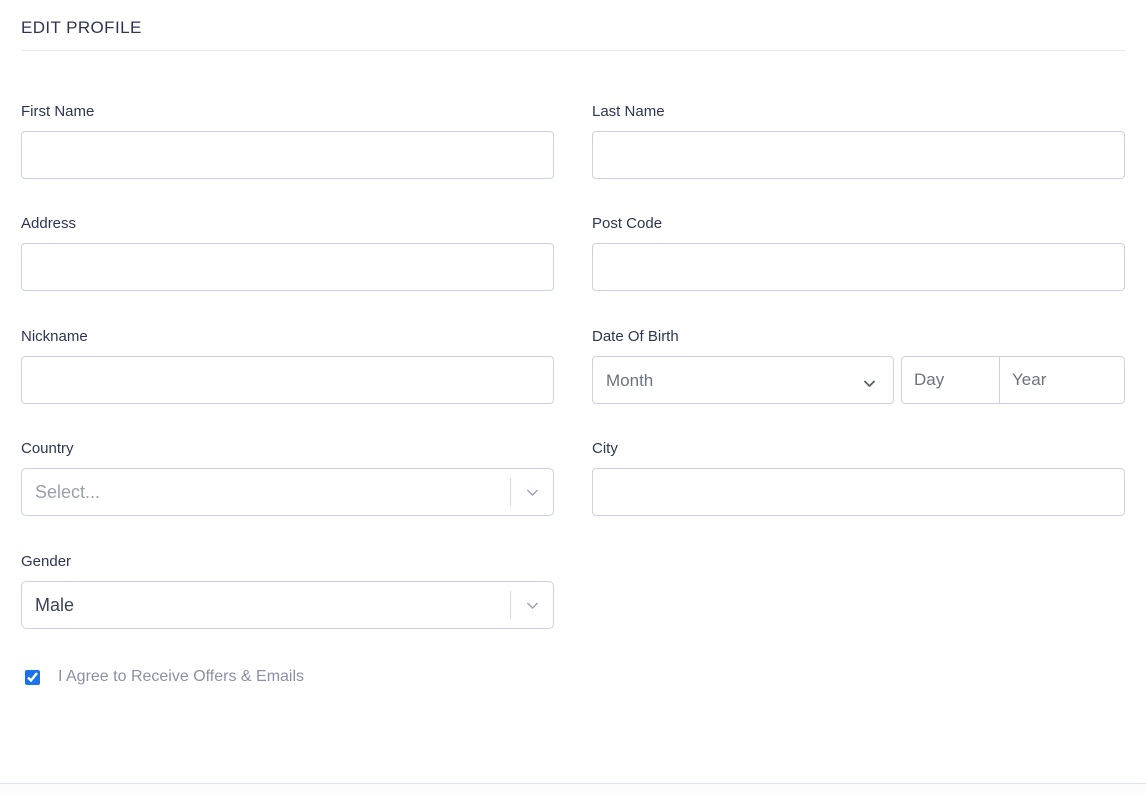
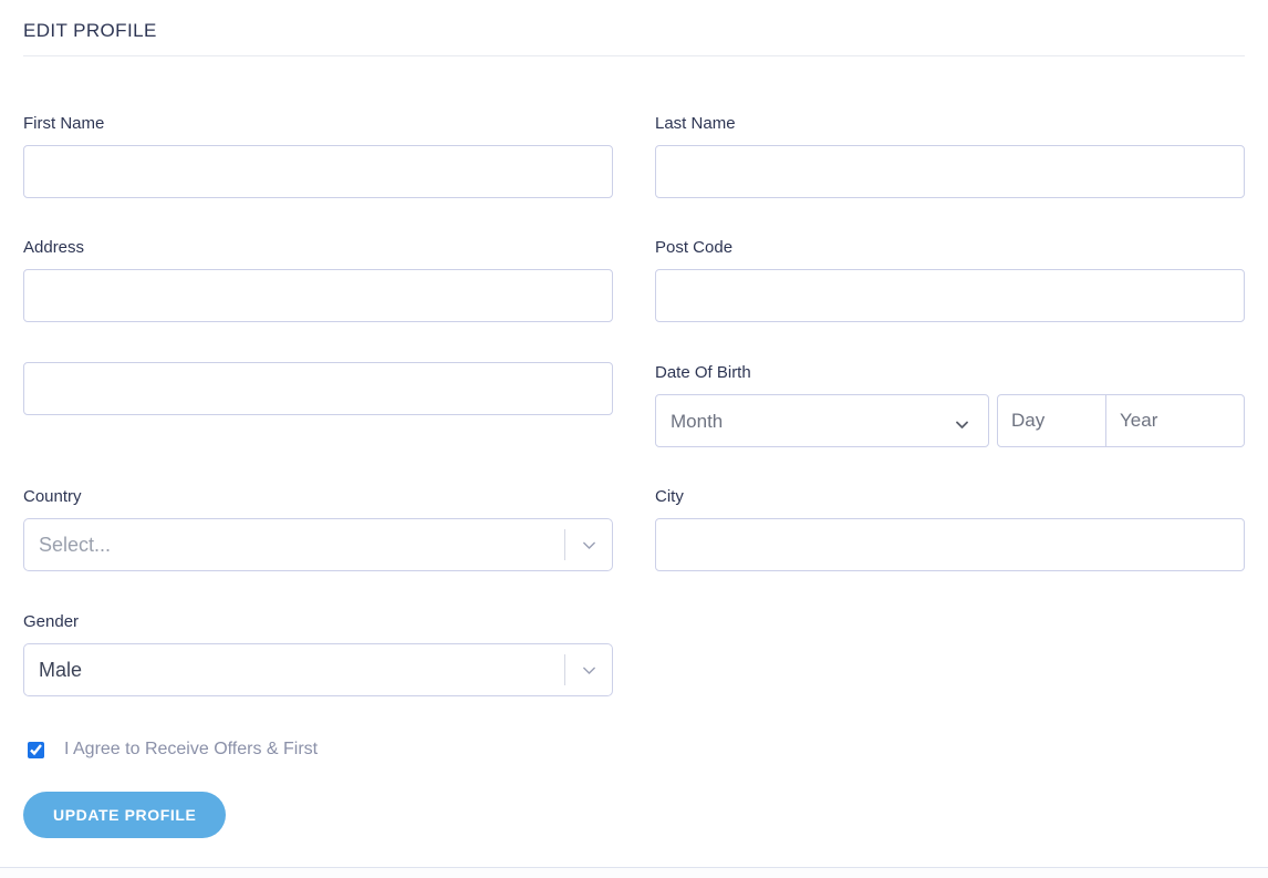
  EDIT PROFILE
  First Name
  Last Name
  Address
  Post Code
- Nickname
  Date Of Birth
  Month
  Day
  Year
  Country
  Select...
  City
  Gender
  Male
- I Agree to Receive Offers & Emails
+ I Agree to Receive Offers & First
+ UPDATE PROFILE
